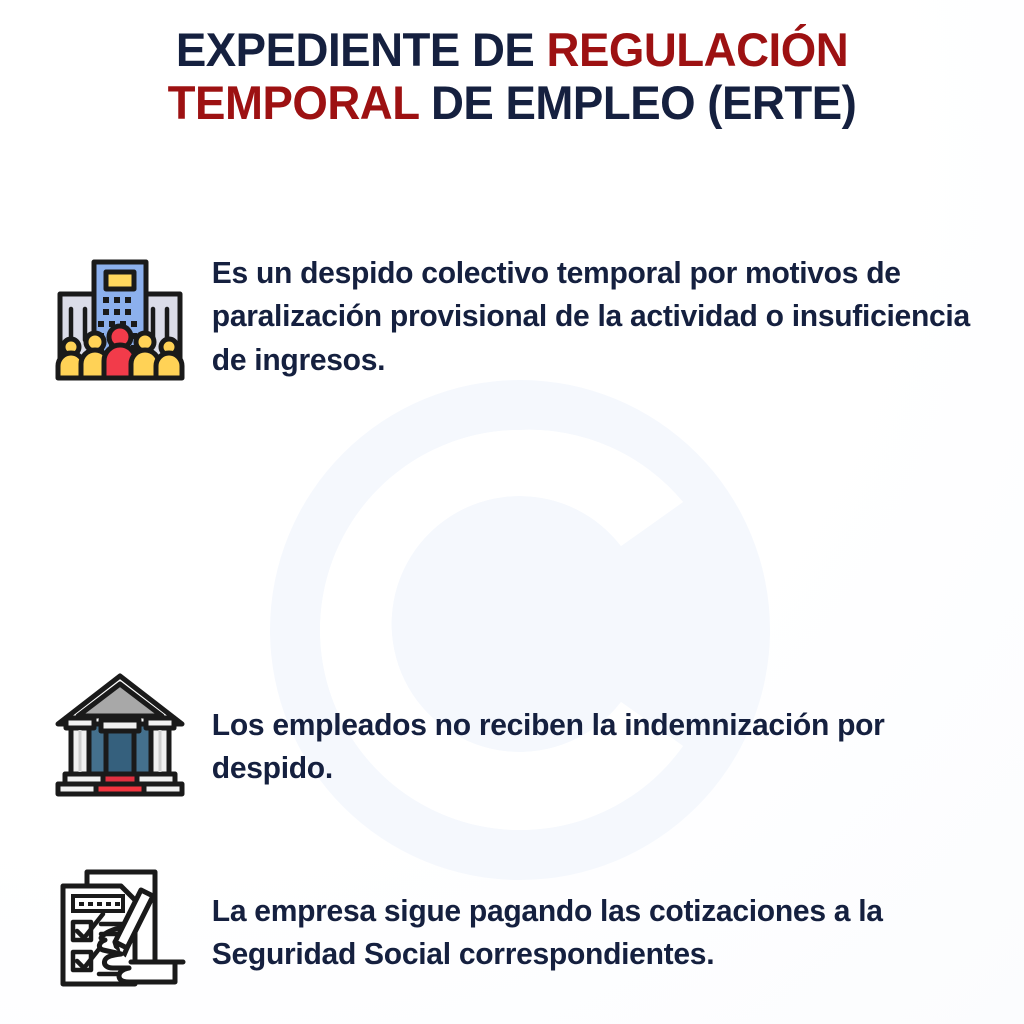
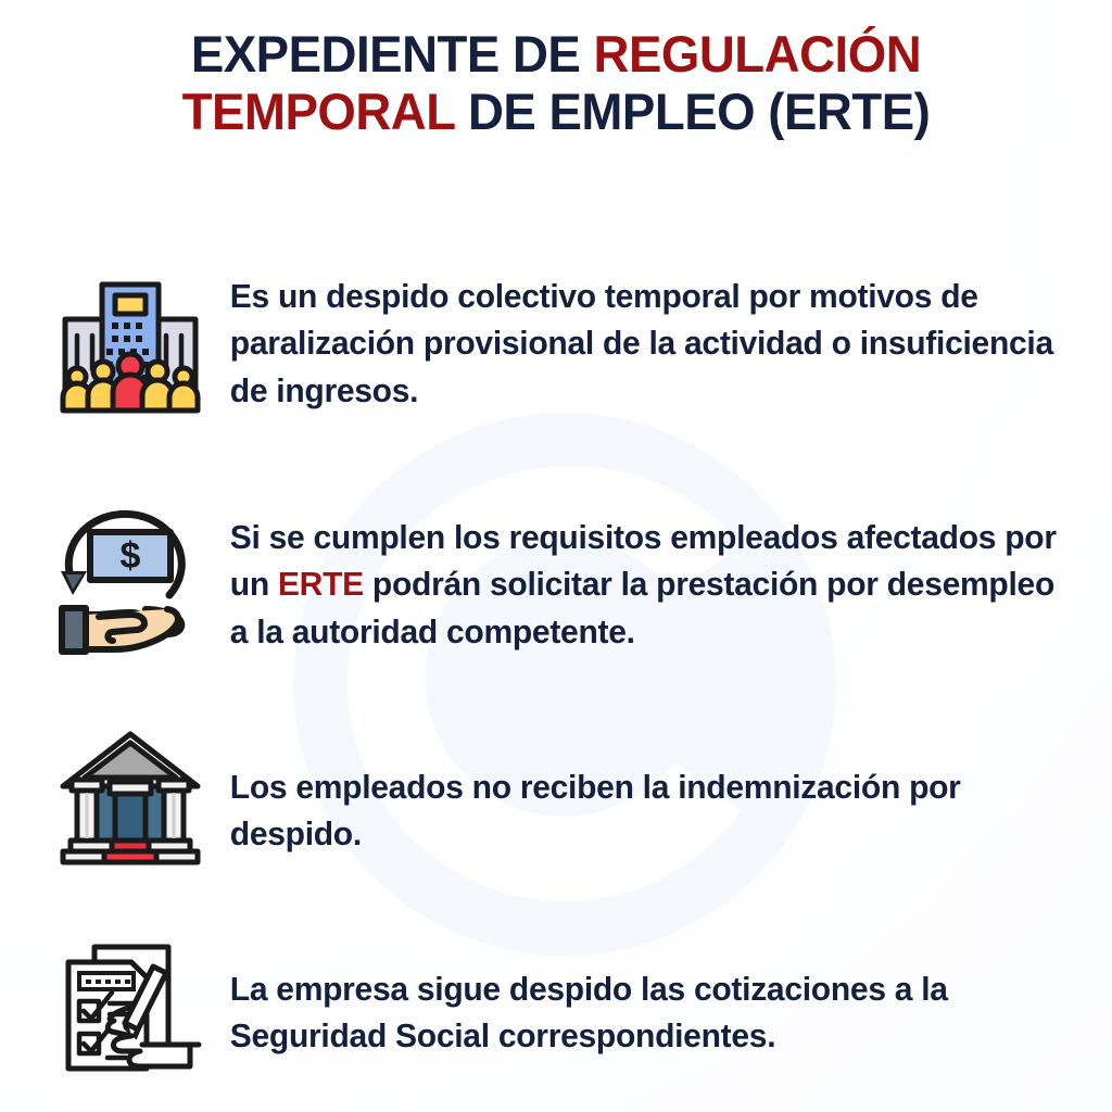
  EXPEDIENTE DE REGULACIÓN
  TEMPORAL DE EMPLEO (ERTE)
  Es un despido colectivo temporal por motivos de paralización provisional de la actividad o insuficiencia de ingresos.
+ $
+ Si se cumplen los requisitos empleados afectados por un ERTE podrán solicitar la prestación por desempleo a la autoridad competente.
  Los empleados no reciben la indemnización por despido.
- La empresa sigue pagando las cotizaciones a la Seguridad Social correspondientes.
+ La empresa sigue despido las cotizaciones a la Seguridad Social correspondientes.
